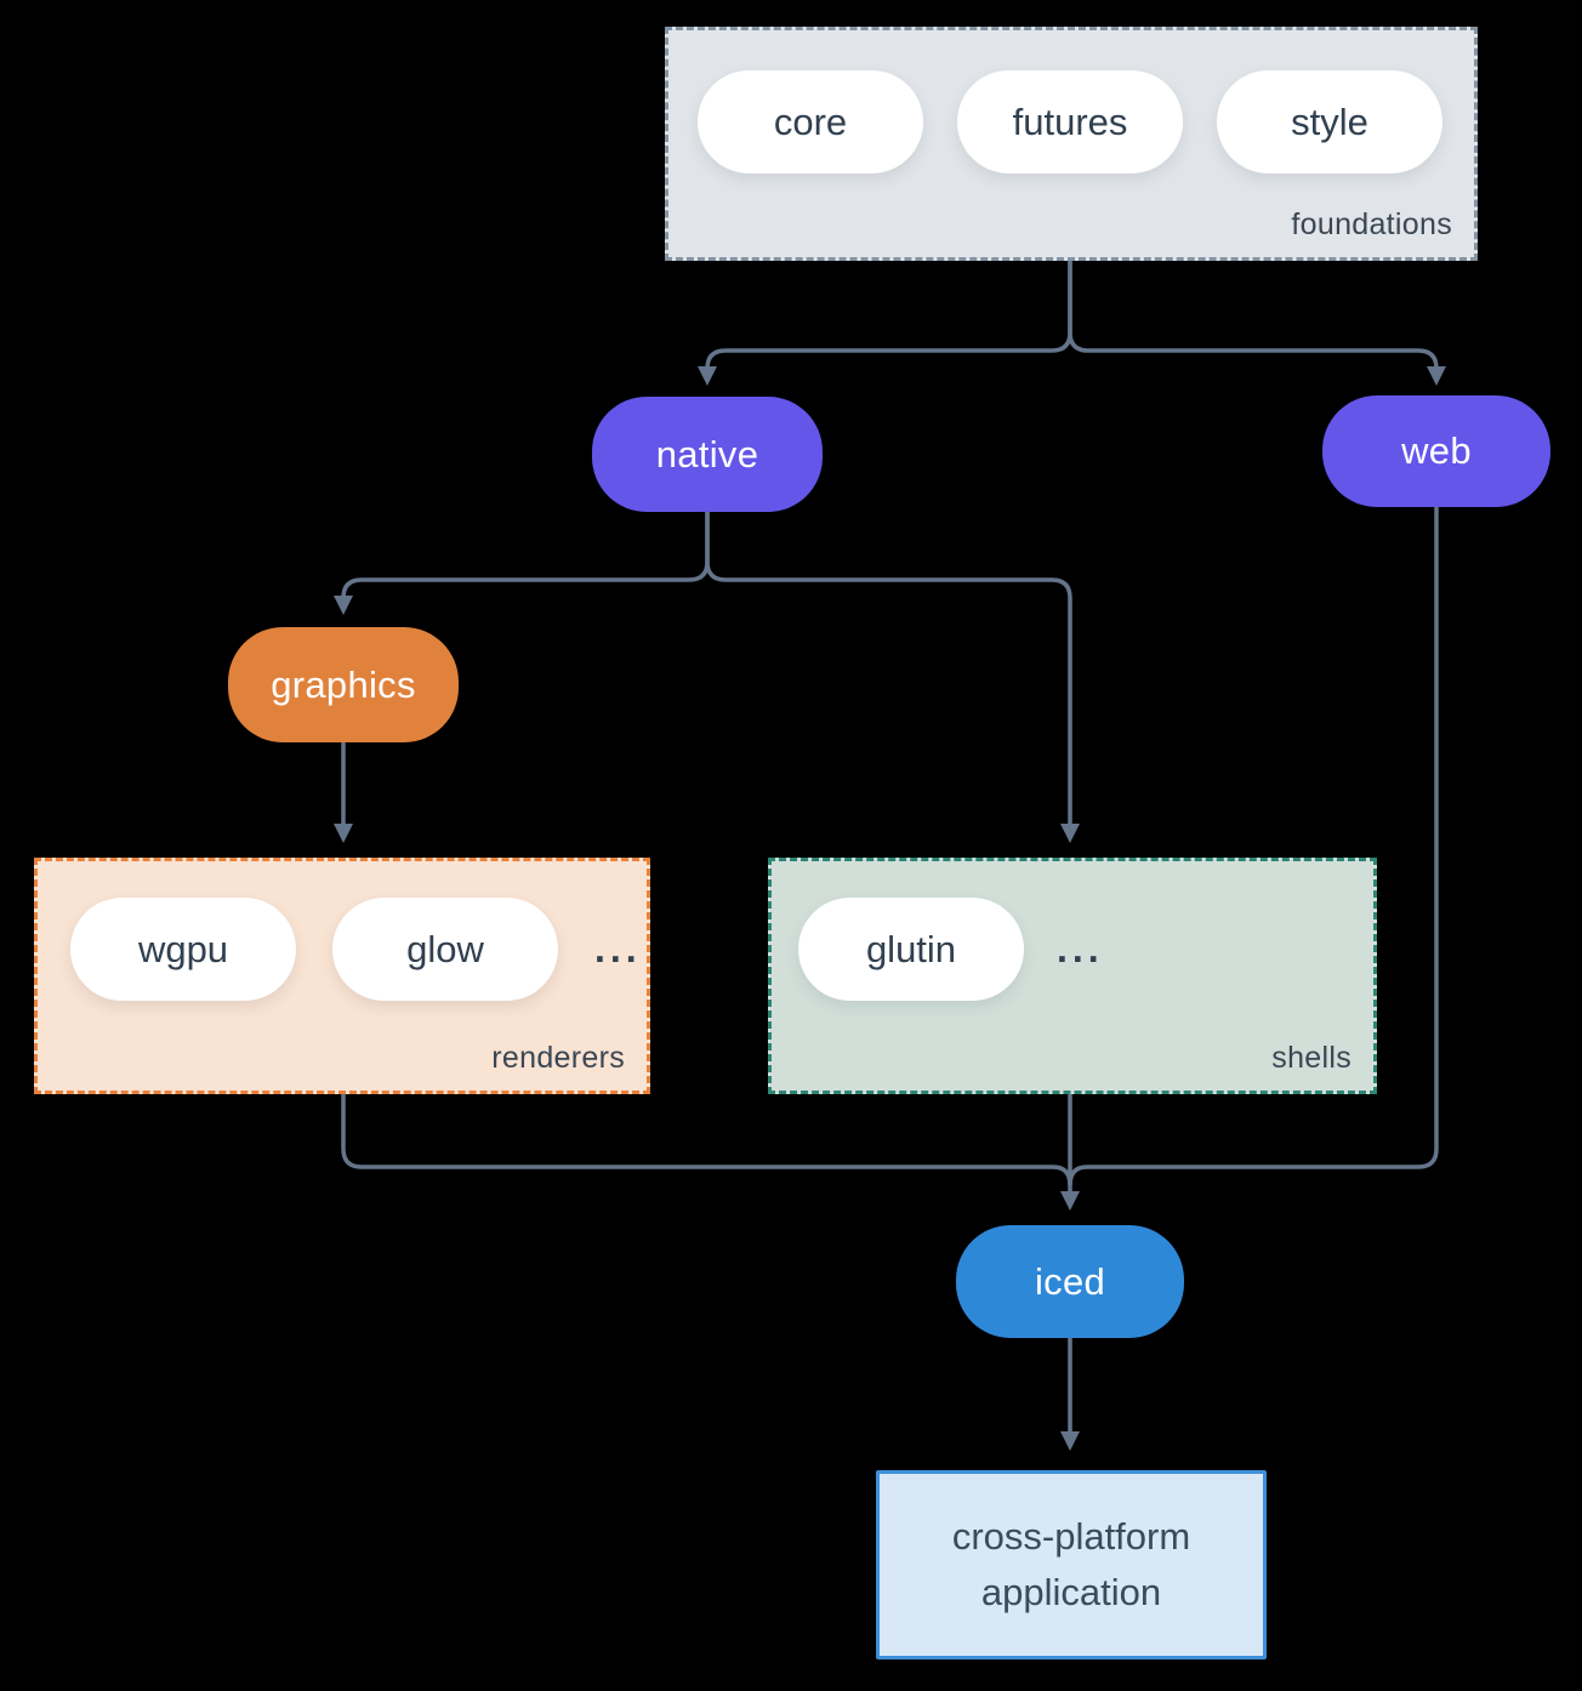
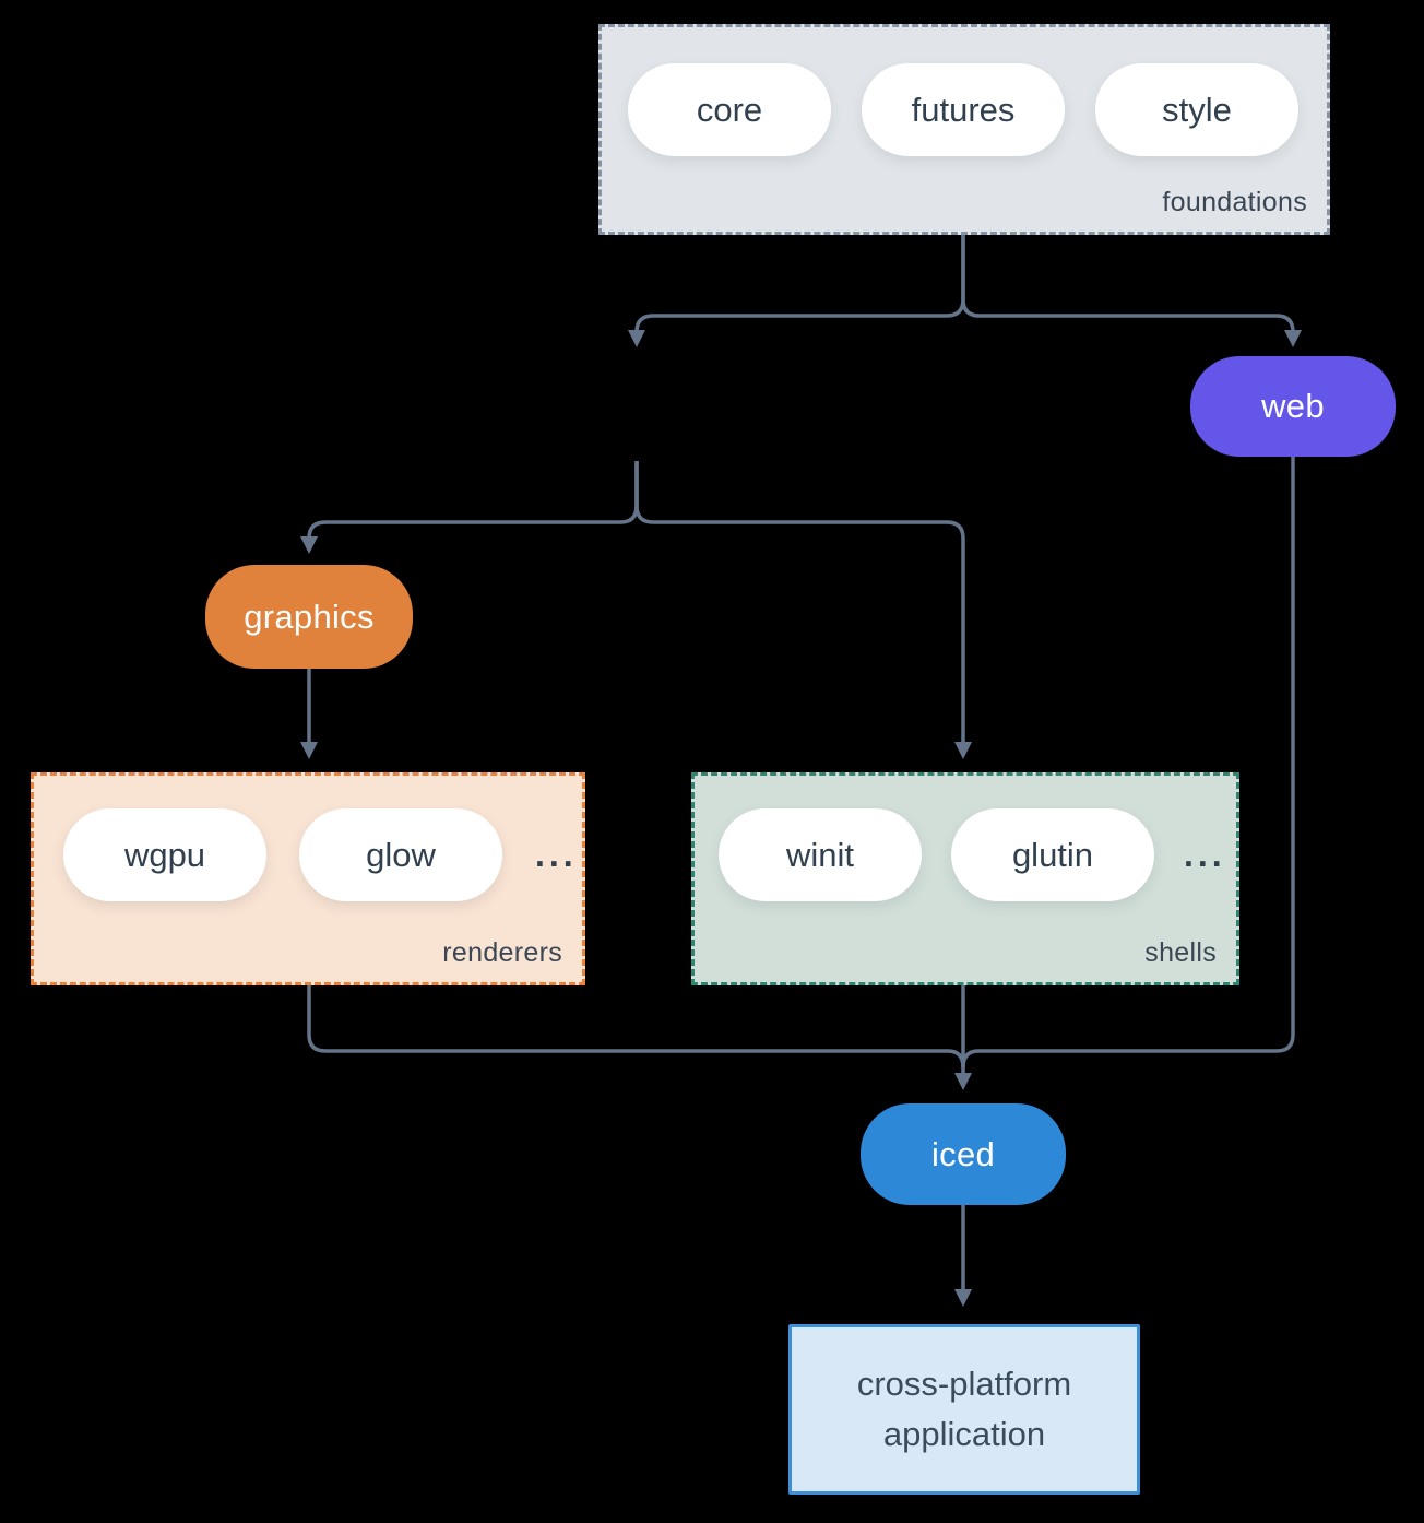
  core
  futures
  style
  foundations
- native
  web
  graphics
  wgpu
  glow
  ...
  renderers
+ winit
  glutin
  ...
  shells
  iced
  cross-platform application
